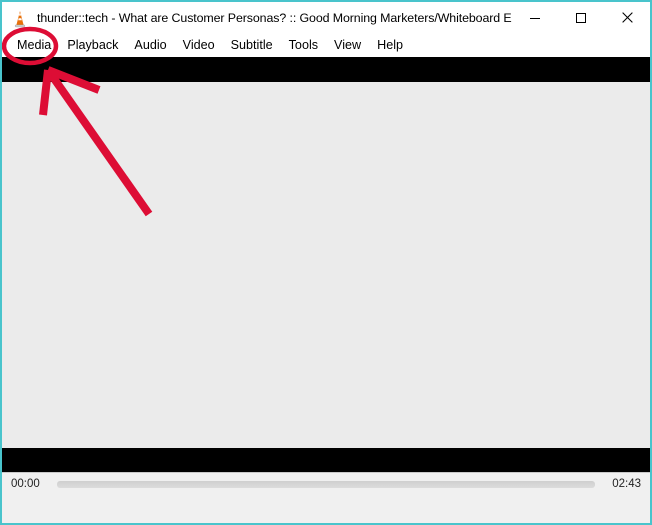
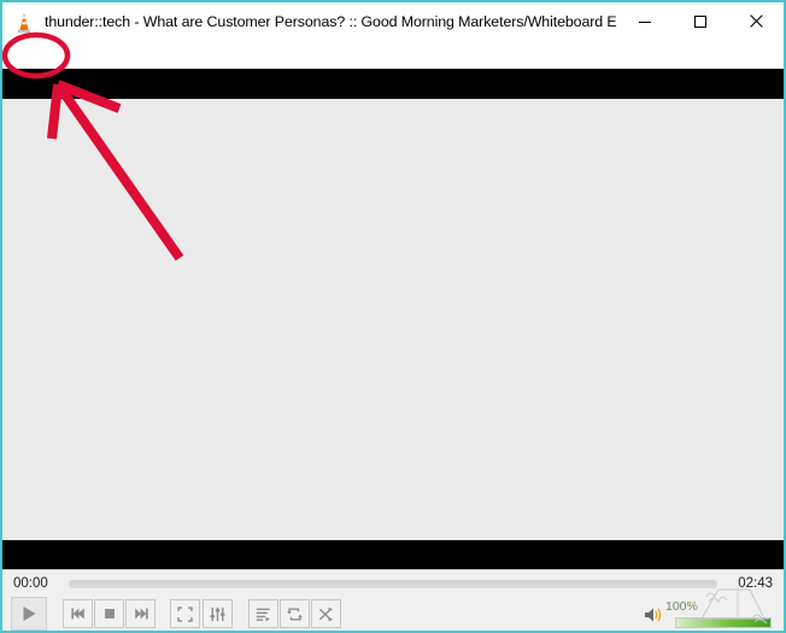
  thunder::tech - What are Customer Personas? :: Good Morning Marketers/Whiteboard E
- Media
- Playback
- Audio
- Video
- Subtitle
- Tools
- View
- Help
  00:00
  02:43
+ 100%
